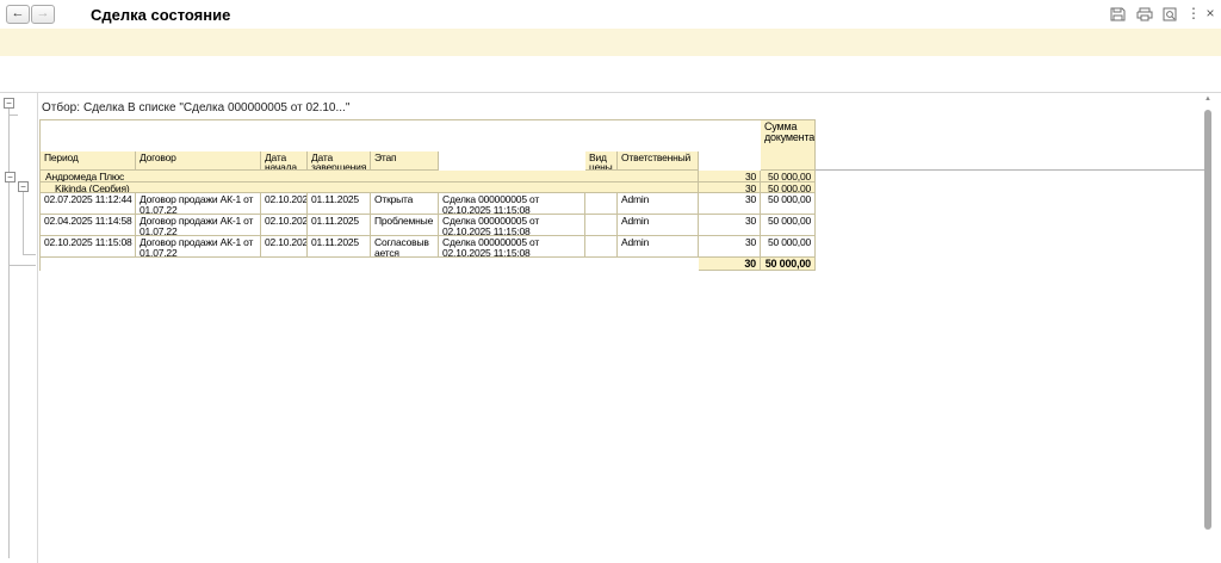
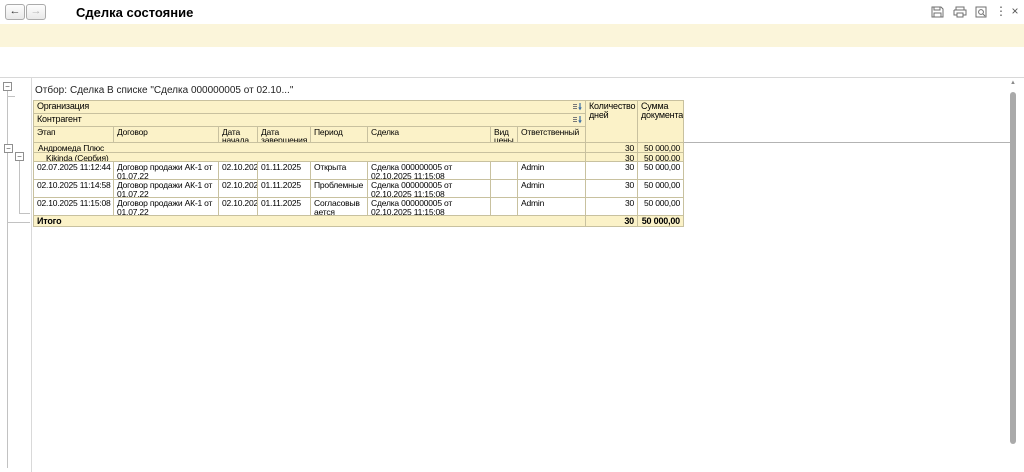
  ←
  →
  Сделка состояние
  ⋮
  ×
  −
  −
  −
  Отбор:
  Сделка В списке "Сделка 000000005 от 02.10..."
+ Организация
+ Количество дней
  Сумма документа
+ Контрагент
- Период
+ Этап
  Договор
  Дата начала
  Дата завершения
- Этап
+ Период
+ Сделка
  Вид цены
  Ответственный
  Андромеда Плюс
  30
  50 000,00
  Kikinda (Сербия)
  30
  50 000,00
  02.07.2025 11:12:44
  Договор продажи АК-1 от 01.07.22
  02.10.202
  01.11.2025
  Открыта
  Сделка 000000005 от 02.10.2025 11:15:08
  Admin
  30
  50 000,00
- 02.04.2025 11:14:58
+ 02.10.2025 11:14:58
  Договор продажи АК-1 от 01.07.22
  02.10.202
  01.11.2025
  Проблемные
  Сделка 000000005 от 02.10.2025 11:15:08
  Admin
  30
  50 000,00
  02.10.2025 11:15:08
  Договор продажи АК-1 от 01.07.22
  02.10.202
  01.11.2025
  Согласовывается
  Сделка 000000005 от 02.10.2025 11:15:08
  Admin
  30
  50 000,00
+ Итого
  30
  50 000,00
